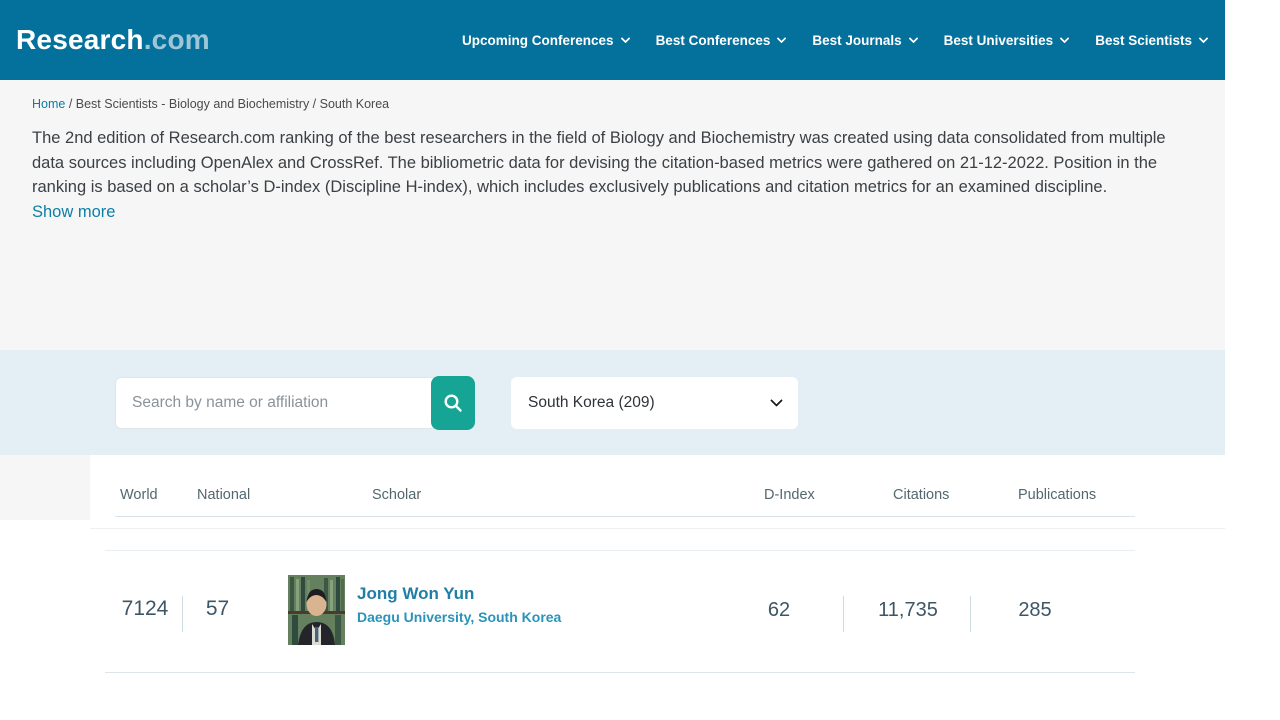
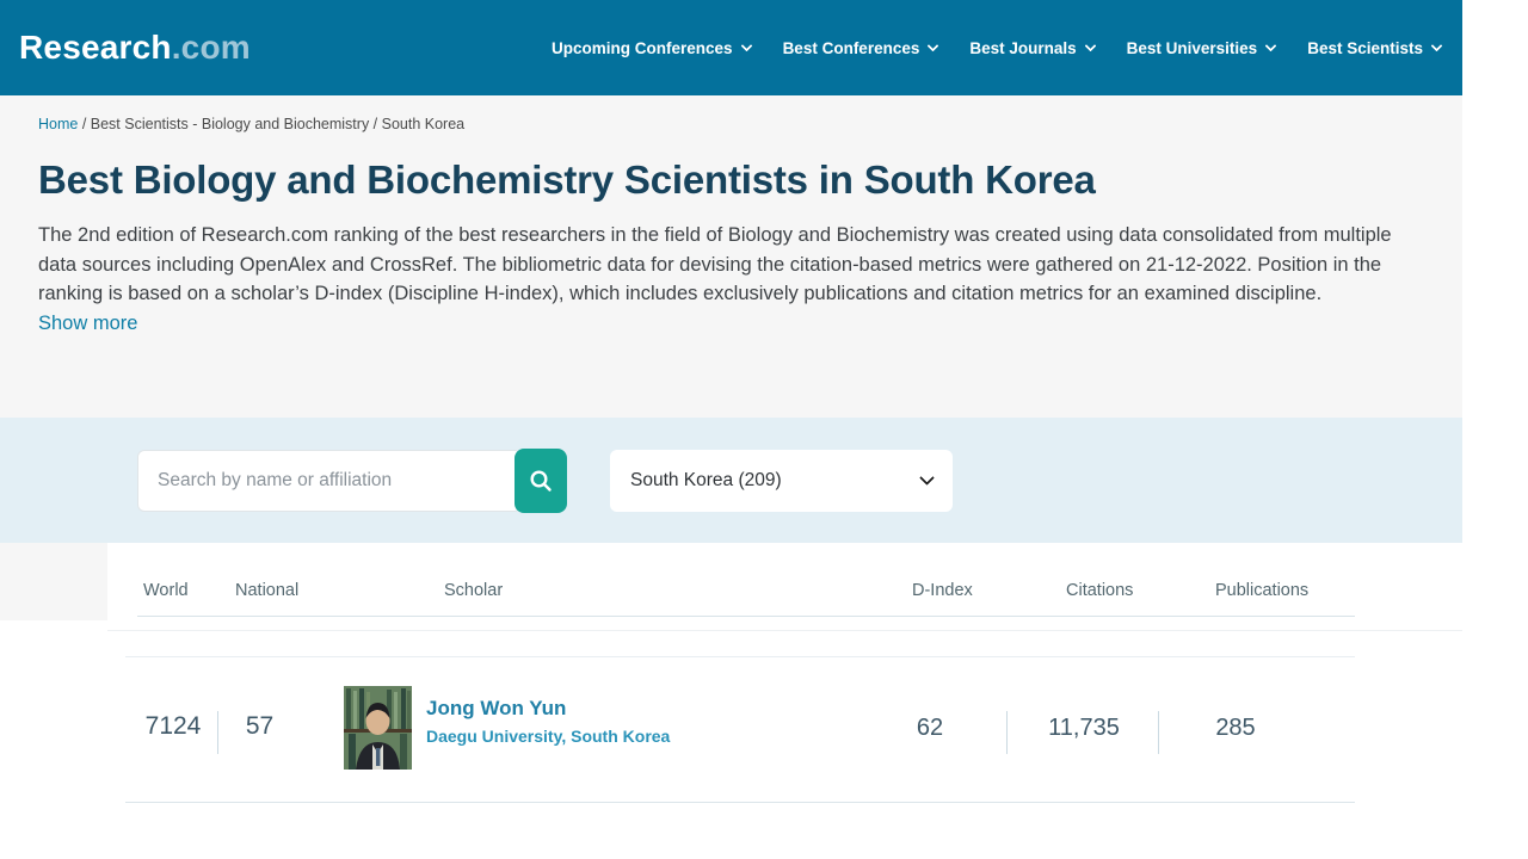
  Research.com
  Upcoming Conferences
  Best Conferences
  Best Journals
  Best Universities
  Best Scientists
  Home / Best Scientists - Biology and Biochemistry / South Korea
+ Best Biology and Biochemistry Scientists in South Korea
  The 2nd edition of Research.com ranking of the best researchers in the field of Biology and Biochemistry was created using data consolidated from multiple data sources including OpenAlex and CrossRef. The bibliometric data for devising the citation-based metrics were gathered on 21-12-2022. Position in the ranking is based on a scholar’s D-index (Discipline H-index), which includes exclusively publications and citation metrics for an examined discipline.
  Show more
  Search by name or affiliation
  South Korea (209)
  World
  National
  Scholar
  D-Index
  Citations
  Publications
  7124
  57
  Jong Won Yun
  Daegu University, South Korea
  62
  11,735
  285
